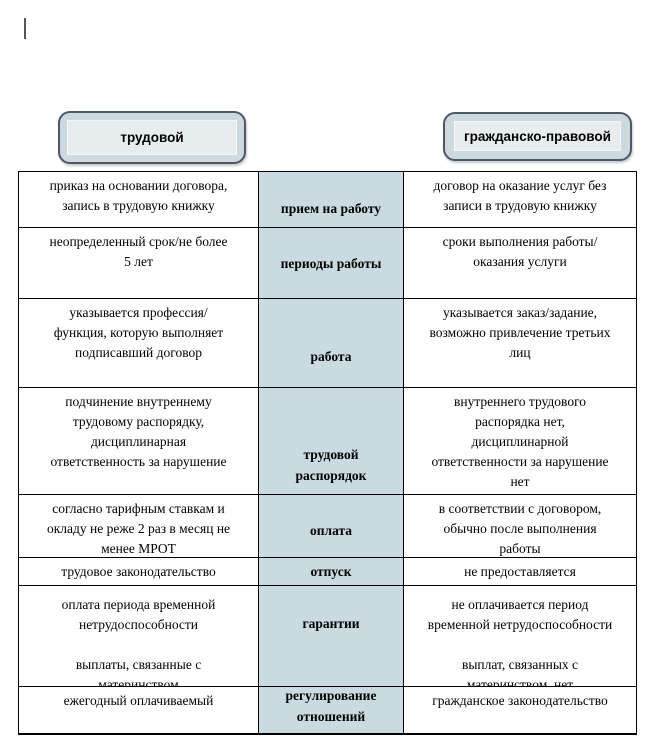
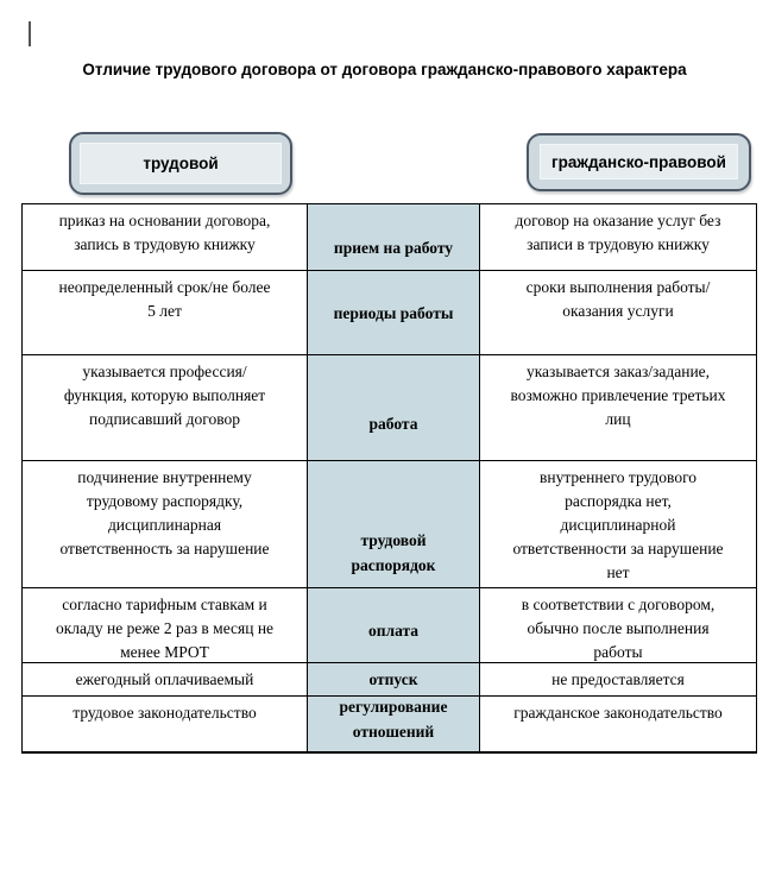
+ Отличие трудового договора от договора гражданско-правового характера
  трудовой
  гражданско-правовой
  приказ на основании договора,
  запись в трудовую книжку
  прием на работу
  договор на оказание услуг без
  записи в трудовую книжку
  неопределенный срок/не более
  5 лет
  периоды работы
  сроки выполнения работы/
  оказания услуги
  указывается профессия/
  функция, которую выполняет
  подписавший договор
  работа
  указывается заказ/задание,
  возможно привлечение третьих
  лиц
  подчинение внутреннему
  трудовому распорядку,
  дисциплинарная
  ответственность за нарушение
  трудовой
  распорядок
  внутреннего трудового
  распорядка нет,
  дисциплинарной
  ответственности за нарушение
  нет
  согласно тарифным ставкам и
  окладу не реже 2 раз в месяц не
  менее МРОТ
  оплата
  в соответствии с договором,
  обычно после выполнения
  работы
- трудовое законодательство
+ ежегодный оплачиваемый
  отпуск
  не предоставляется
- оплата периода временной
- нетрудоспособности
- выплаты, связанные с
- материнством
- гарантии
- не оплачивается период
- временной нетрудоспособности
- выплат, связанных с
- материнством, нет
- ежегодный оплачиваемый
+ трудовое законодательство
  регулирование
  отношений
  гражданское законодательство
